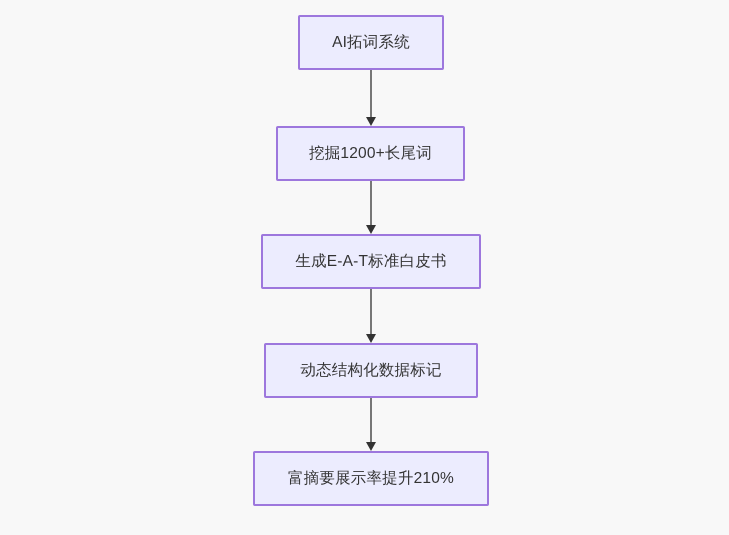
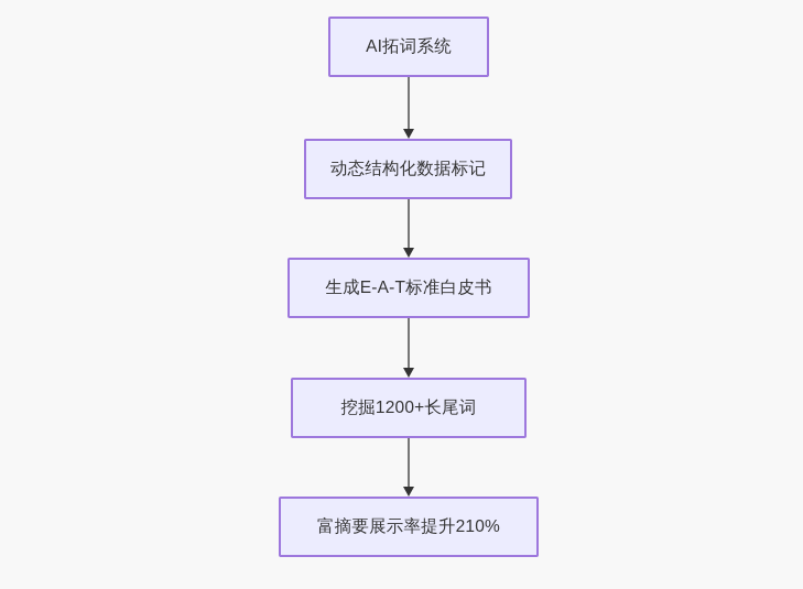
  AI拓词系统
- 挖掘1200+长尾词
+ 动态结构化数据标记
  生成E-A-T标准白皮书
- 动态结构化数据标记
+ 挖掘1200+长尾词
  富摘要展示率提升210%
